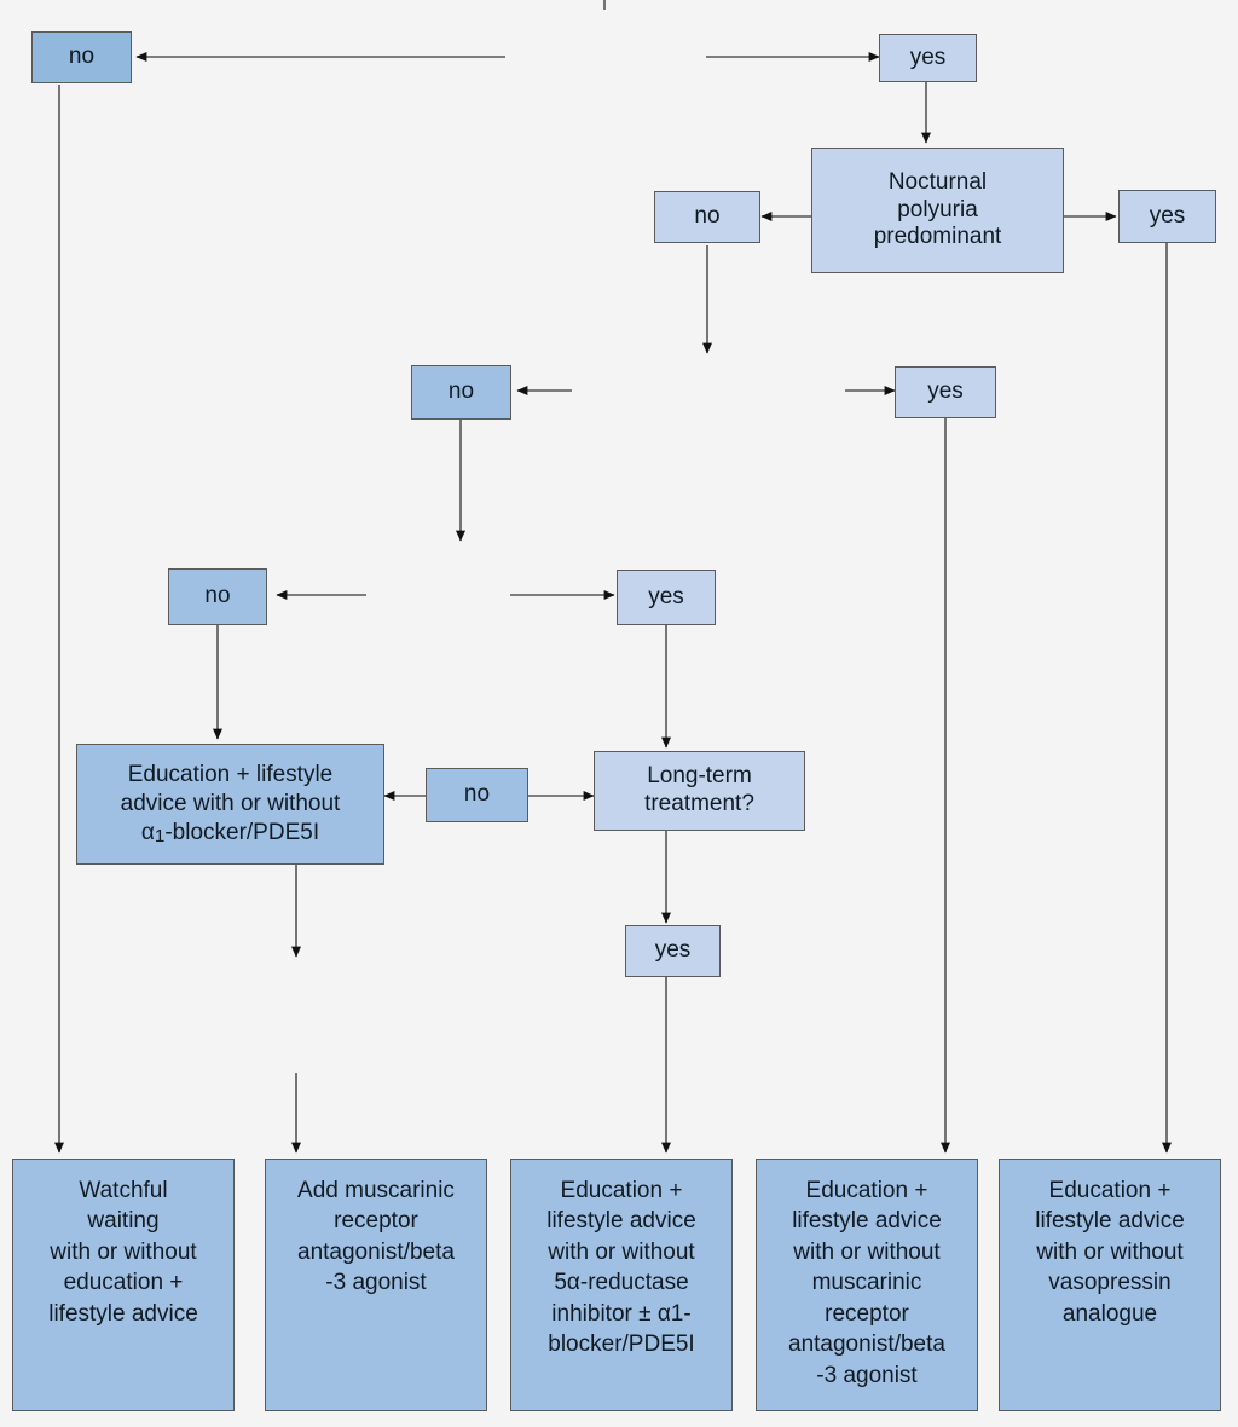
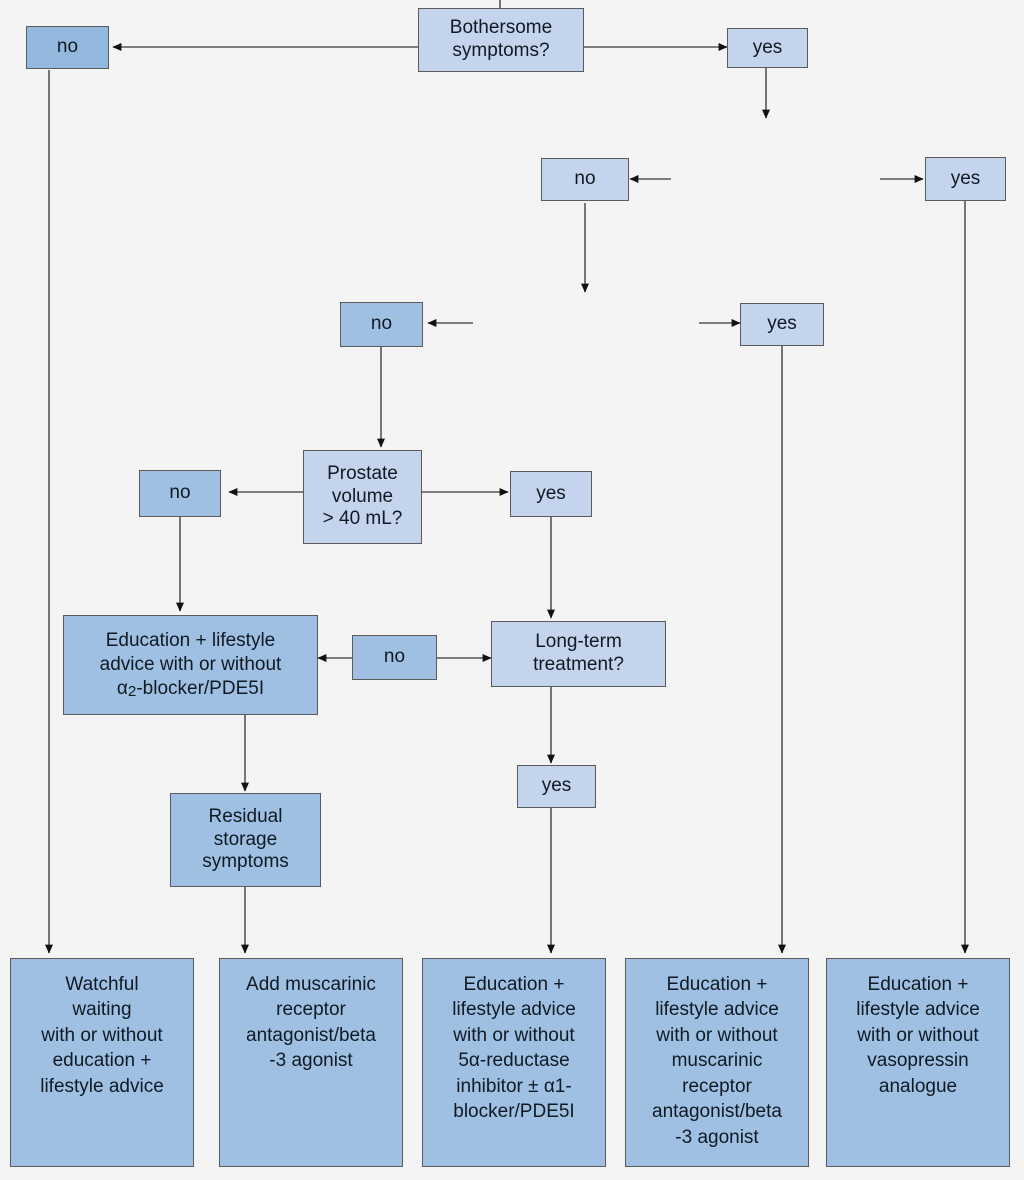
+ Bothersome
+ symptoms?
  no
  yes
- Nocturnal
- polyuria
- predominant
  no
  yes
  no
  yes
+ Prostate
+ volume
+ > 40 mL?
  no
  yes
  Education + lifestyle
  advice with or without
- α1-blocker/PDE5I
+ α2-blocker/PDE5I
  no
  Long-term
  treatment?
  yes
+ Residual
+ storage
+ symptoms
  Watchful
  waiting
  with or without
  education +
  lifestyle advice
  Add muscarinic
  receptor
  antagonist/beta
  -3 agonist
  Education +
  lifestyle advice
  with or without
  5α-reductase
  inhibitor ± α1-
  blocker/PDE5I
  Education +
  lifestyle advice
  with or without
  muscarinic
  receptor
  antagonist/beta
  -3 agonist
  Education +
  lifestyle advice
  with or without
  vasopressin
  analogue
